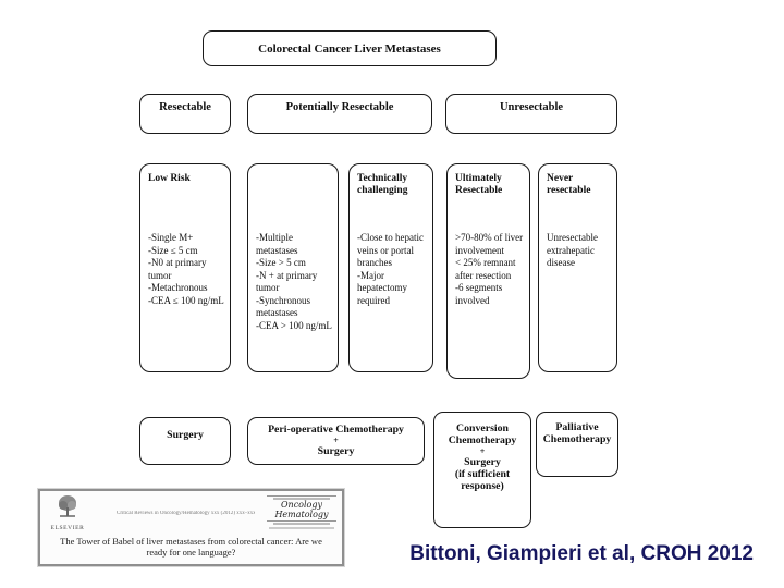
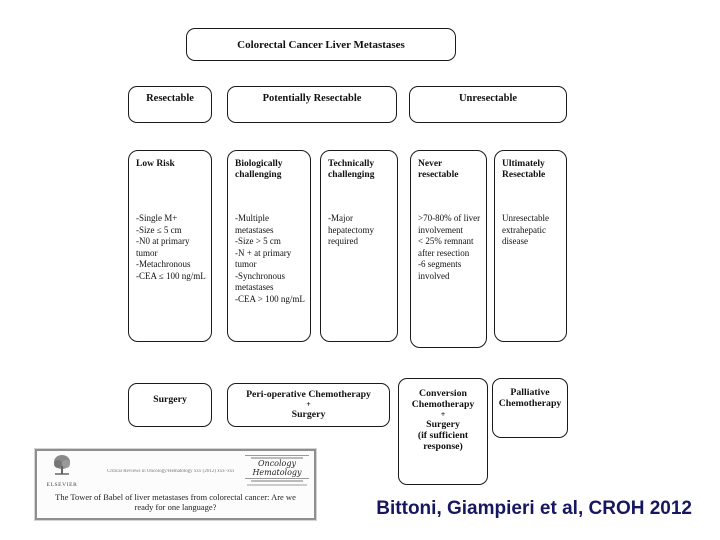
  Colorectal Cancer Liver Metastases
  Resectable
  Potentially Resectable
  Unresectable
  Low Risk
  -Single M+
  -Size ≤ 5 cm
  -N0 at primary tumor
  -Metachronous
  -CEA ≤ 100 ng/mL
+ Biologically challenging
  -Multiple metastases
  -Size > 5 cm
  -N + at primary tumor
  -Synchronous metastases
  -CEA > 100 ng/mL
  Technically challenging
- -Close to hepatic veins or portal branches
  -Major hepatectomy required
- Ultimately Resectable
+ Never resectable
  >70-80% of liver involvement
  < 25% remnant after resection
  -6 segments involved
- Never resectable
+ Ultimately Resectable
  Unresectable extrahepatic disease
  Surgery
  Peri-operative Chemotherapy
  +
  Surgery
  Conversion Chemotherapy
  +
  Surgery
  (if sufficient response)
  Palliative Chemotherapy
  Oncology Hematology
  The Tower of Babel of liver metastases from colorectal cancer: Are we ready for one language?
  Bittoni, Giampieri et al, CROH 2012
